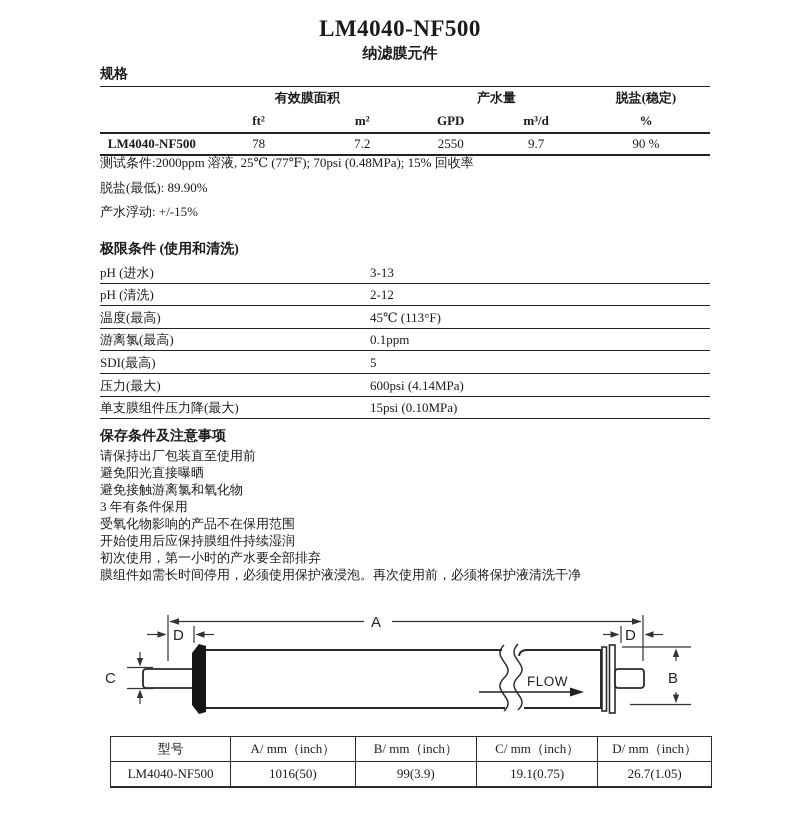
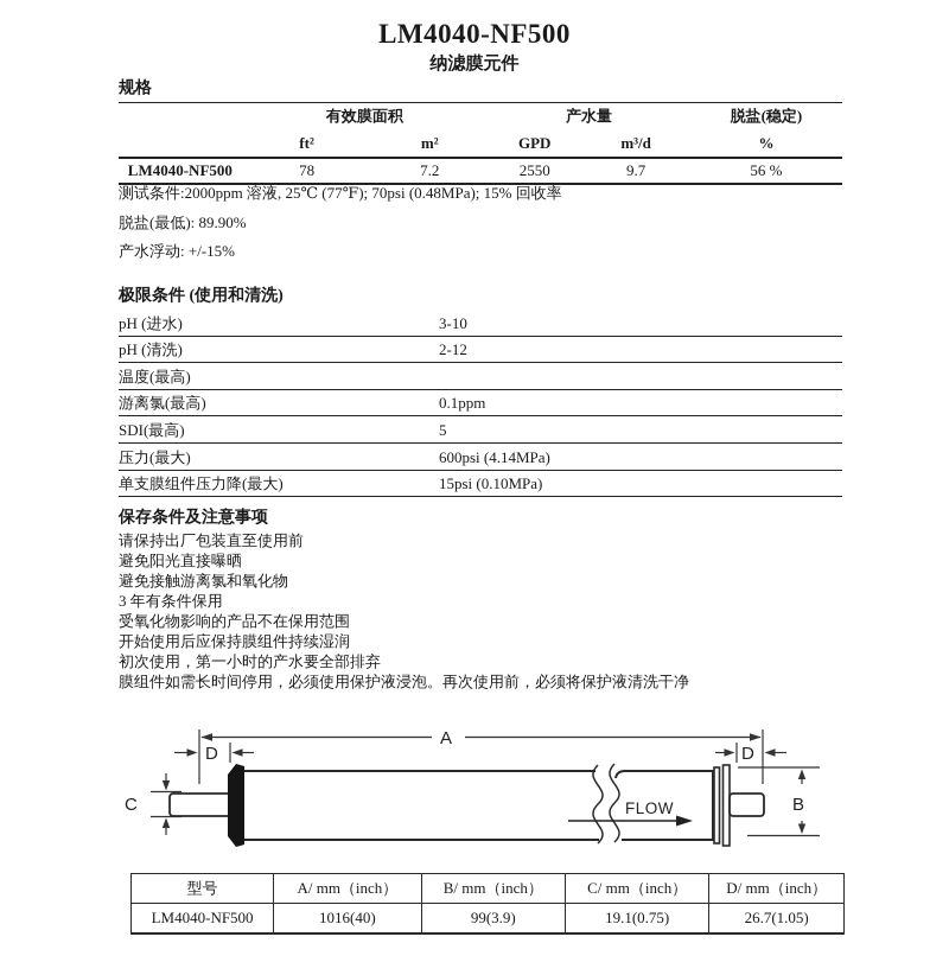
  LM4040-NF500
  纳滤膜元件
  规格
  	有效膜面积	产水量	脱盐(稳定)
  	ft²	m²	GPD	m³/d	%
- LM4040-NF500	78	7.2	2550	9.7	90 %
+ LM4040-NF500	78	7.2	2550	9.7	56 %
  测试条件:2000ppm 溶液, 25℃ (77℉); 70psi (0.48MPa); 15% 回收率
  脱盐(最低): 89.90%
  产水浮动: +/-15%
  极限条件 (使用和清洗)
  pH (进水)
- 3-13
+ 3-10
  pH (清洗)
  2-12
  温度(最高)
- 45℃ (113°F)
  游离氯(最高)
  0.1ppm
  SDI(最高)
  5
  压力(最大)
  600psi (4.14MPa)
  单支膜组件压力降(最大)
  15psi (0.10MPa)
  保存条件及注意事项
  请保持出厂包装直至使用前
  避免阳光直接曝晒
  避免接触游离氯和氧化物
  3 年有条件保用
  受氧化物影响的产品不在保用范围
  开始使用后应保持膜组件持续湿润
  初次使用，第一小时的产水要全部排弃
  膜组件如需长时间停用，必须使用保护液浸泡。再次使用前，必须将保护液清洗干净
  A
  D
  D
  C
  B
  FLOW
  型号	A/ mm（inch）	B/ mm（inch）	C/ mm（inch）	D/ mm（inch）
- LM4040-NF500	1016(50)	99(3.9)	19.1(0.75)	26.7(1.05)
+ LM4040-NF500	1016(40)	99(3.9)	19.1(0.75)	26.7(1.05)
